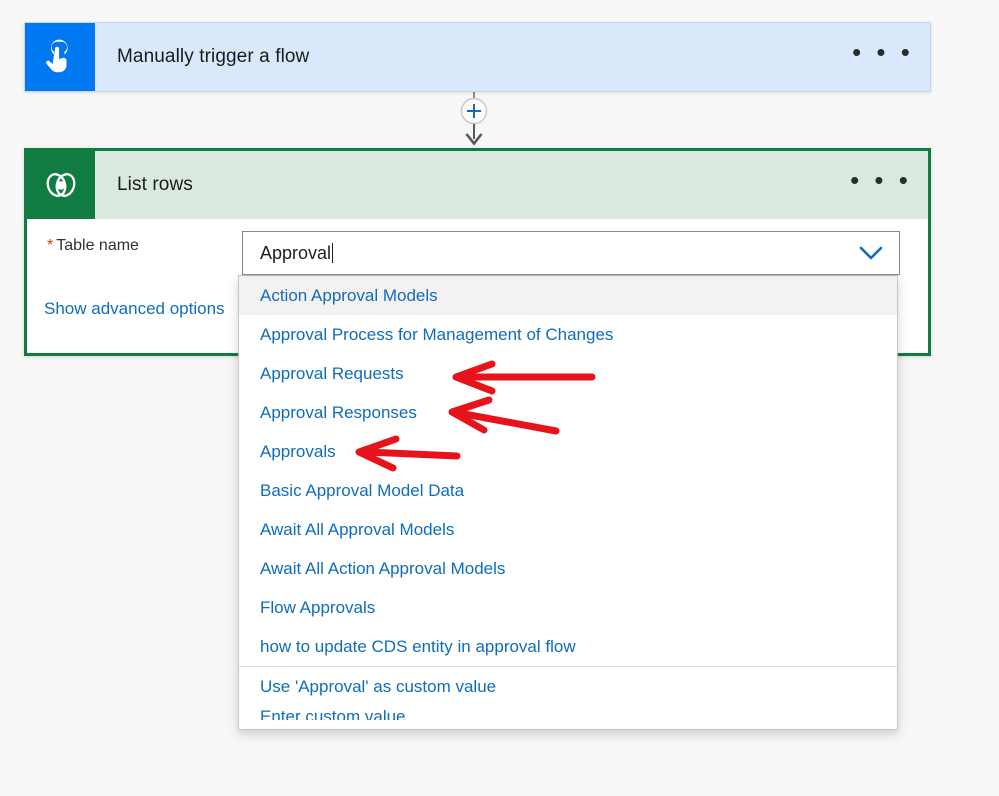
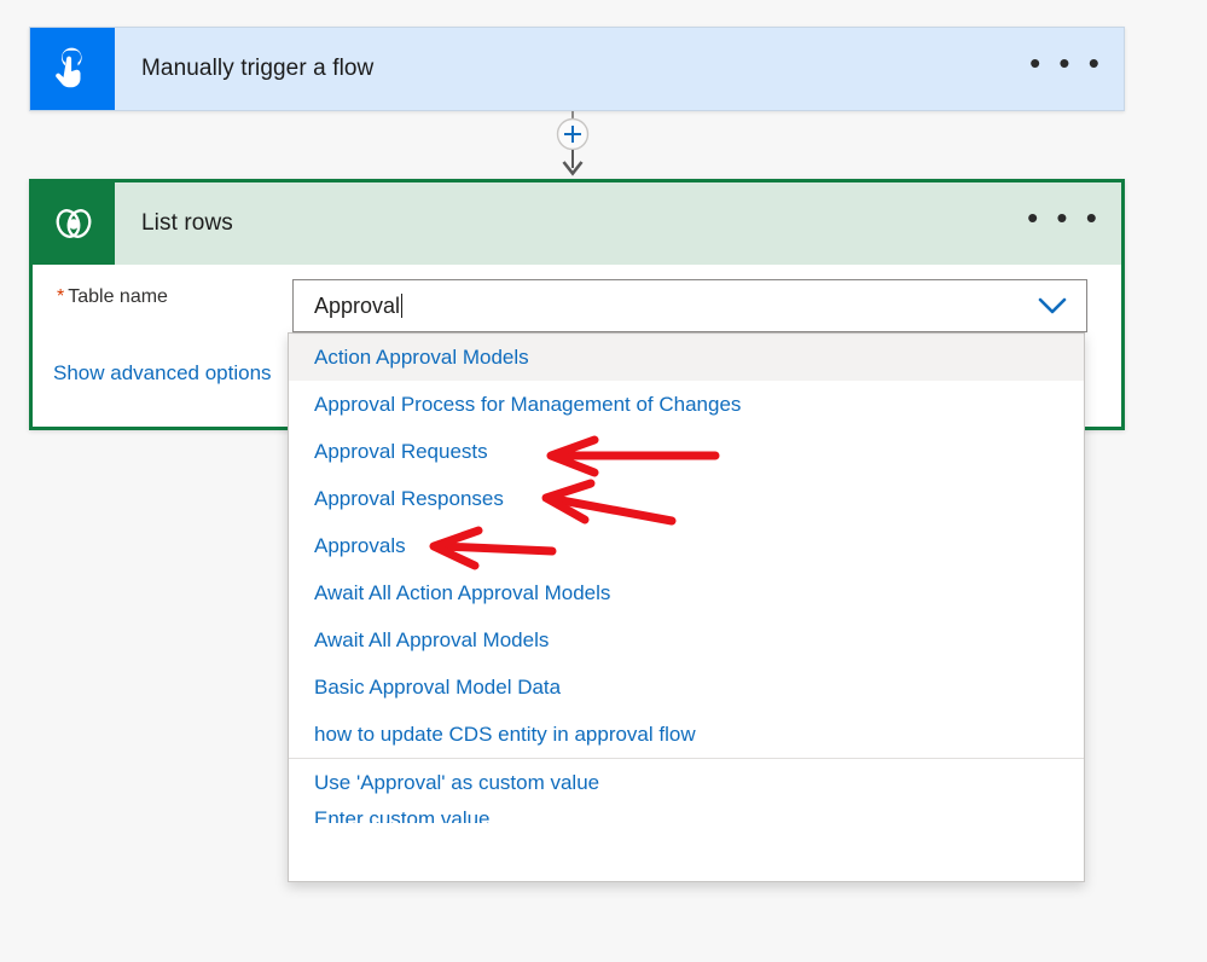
  Manually trigger a flow
  • • •
  List rows
  • • •
  *
  Table name
  Show advanced options
  Approval
  Action Approval Models
  Approval Process for Management of Changes
  Approval Requests
  Approval Responses
  Approvals
- Basic Approval Model Data
+ Await All Action Approval Models
  Await All Approval Models
- Await All Action Approval Models
+ Basic Approval Model Data
- Flow Approvals
  how to update CDS entity in approval flow
  Use 'Approval' as custom value
  Enter custom value
